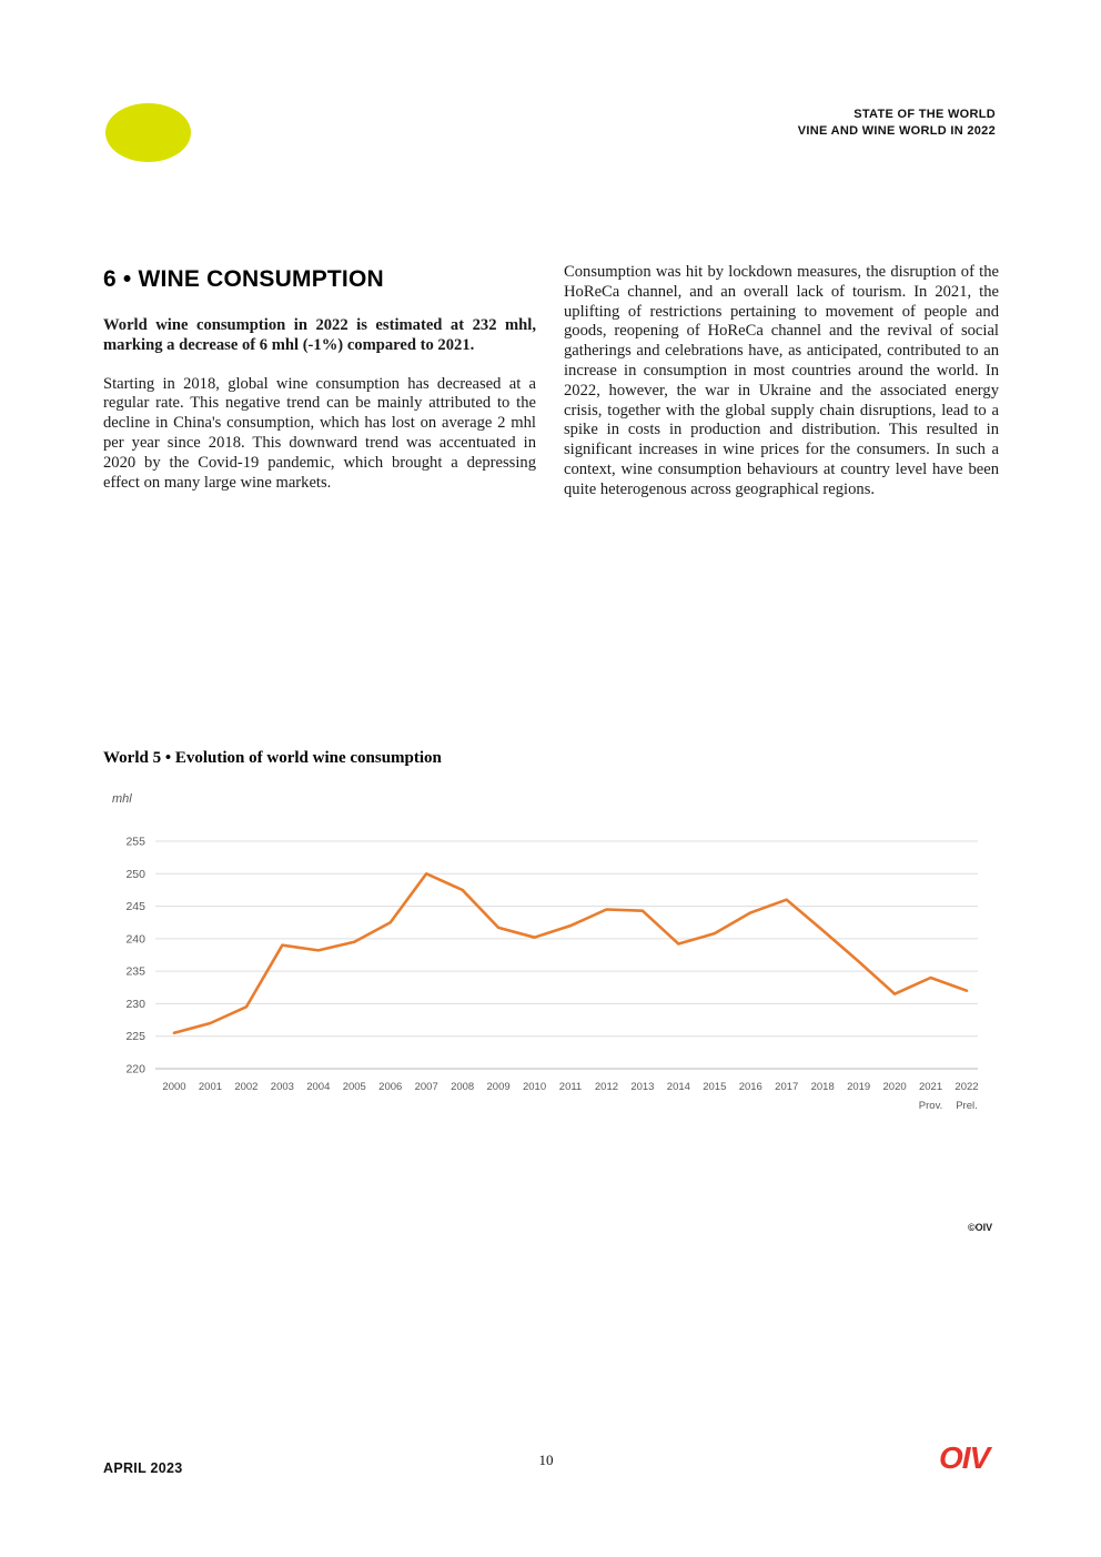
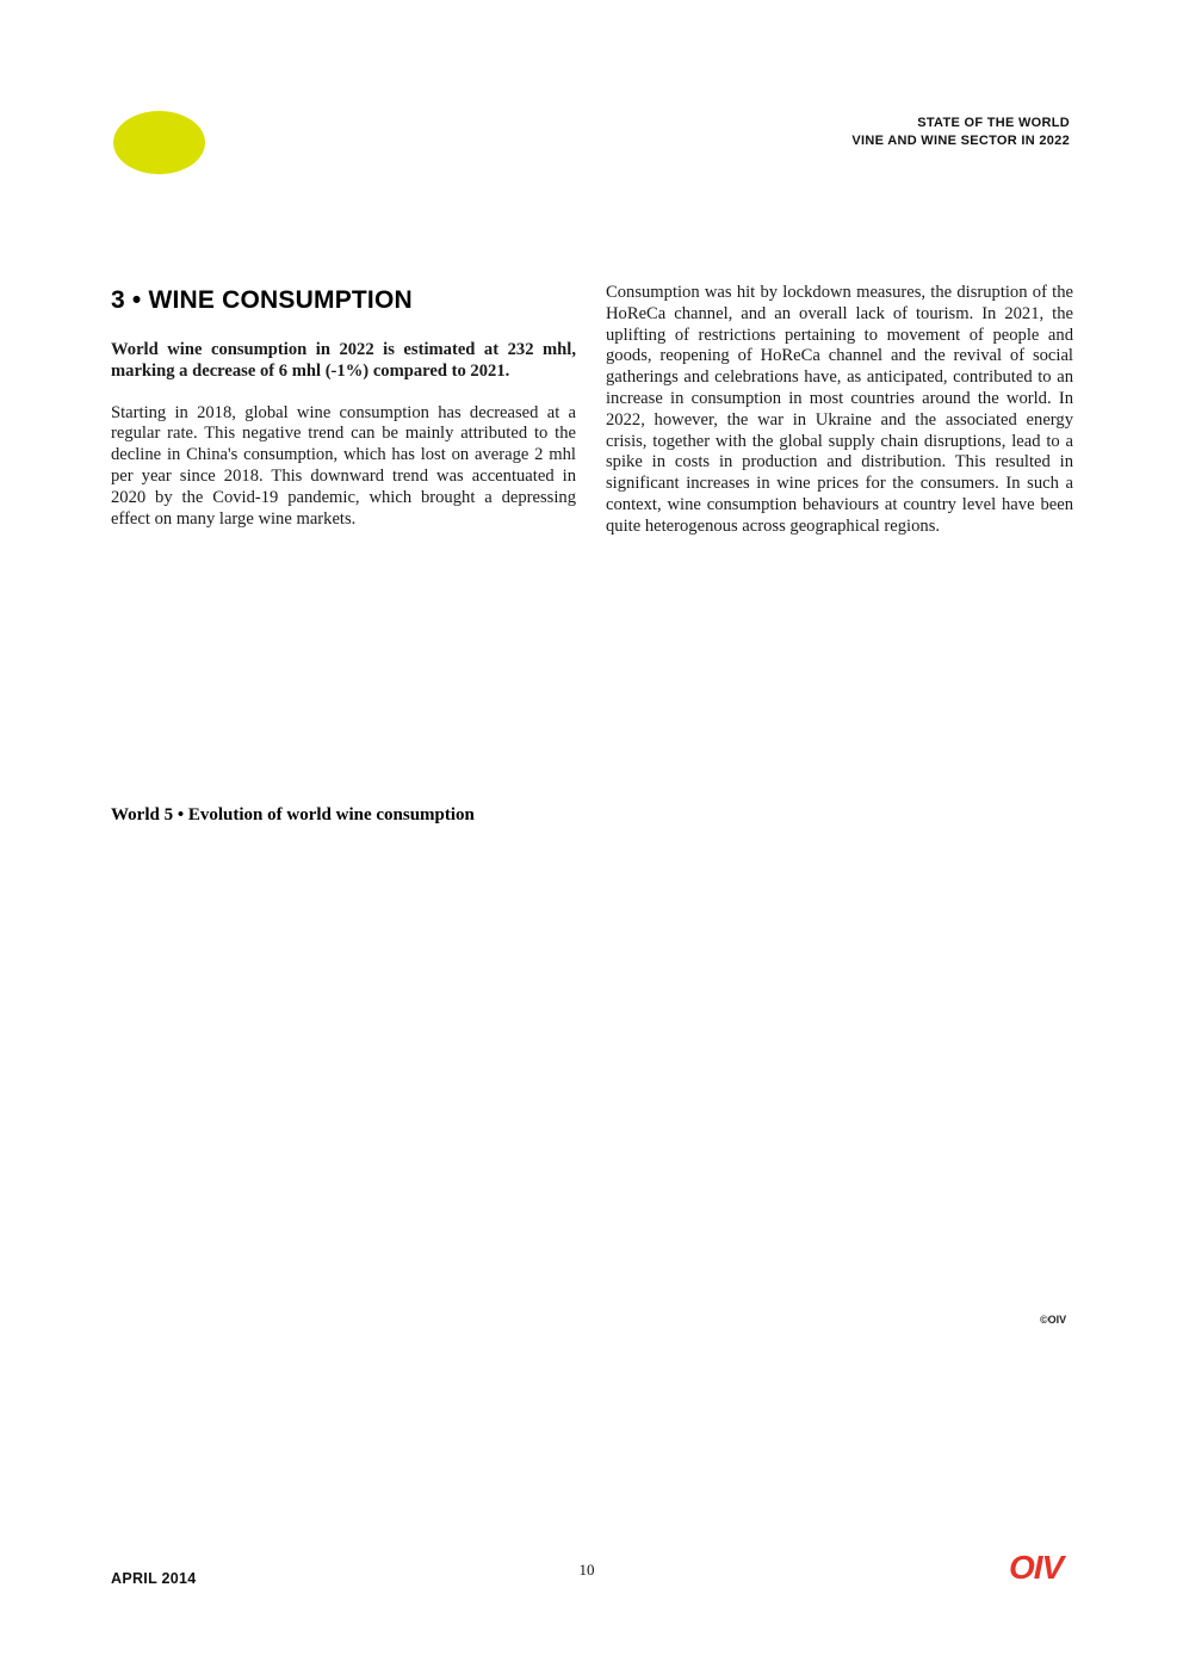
  STATE OF THE WORLD
- VINE AND WINE WORLD IN 2022
+ VINE AND WINE SECTOR IN 2022
- 6 • WINE CONSUMPTION
+ 3 • WINE CONSUMPTION
  World wine consumption in 2022 is estimated at 232 mhl, marking a decrease of 6 mhl (-1%) compared to 2021.
  Starting in 2018, global wine consumption has decreased at a regular rate. This negative trend can be mainly attributed to the decline in China's consumption, which has lost on average 2 mhl per year since 2018. This downward trend was accentuated in 2020 by the Covid-19 pandemic, which brought a depressing effect on many large wine markets.
  Consumption was hit by lockdown measures, the disruption of the HoReCa channel, and an overall lack of tourism. In 2021, the uplifting of restrictions pertaining to movement of people and goods, reopening of HoReCa channel and the revival of social gatherings and celebrations have, as anticipated, contributed to an increase in consumption in most countries around the world. In 2022, however, the war in Ukraine and the associated energy crisis, together with the global supply chain disruptions, lead to a spike in costs in production and distribution. This resulted in significant increases in wine prices for the consumers. In such a context, wine consumption behaviours at country level have been quite heterogenous across geographical regions.
  World 5 • Evolution of world wine consumption
- mhl
- 220
- 225
- 230
- 235
- 240
- 245
- 250
- 255
- 2000
- 2001
- 2002
- 2003
- 2004
- 2005
- 2006
- 2007
- 2008
- 2009
- 2010
- 2011
- 2012
- 2013
- 2014
- 2015
- 2016
- 2017
- 2018
- 2019
- 2020
- 2021
- Prov.
- 2022
- Prel.
  ©OIV
- APRIL 2023
+ APRIL 2014
  10
  OIV
